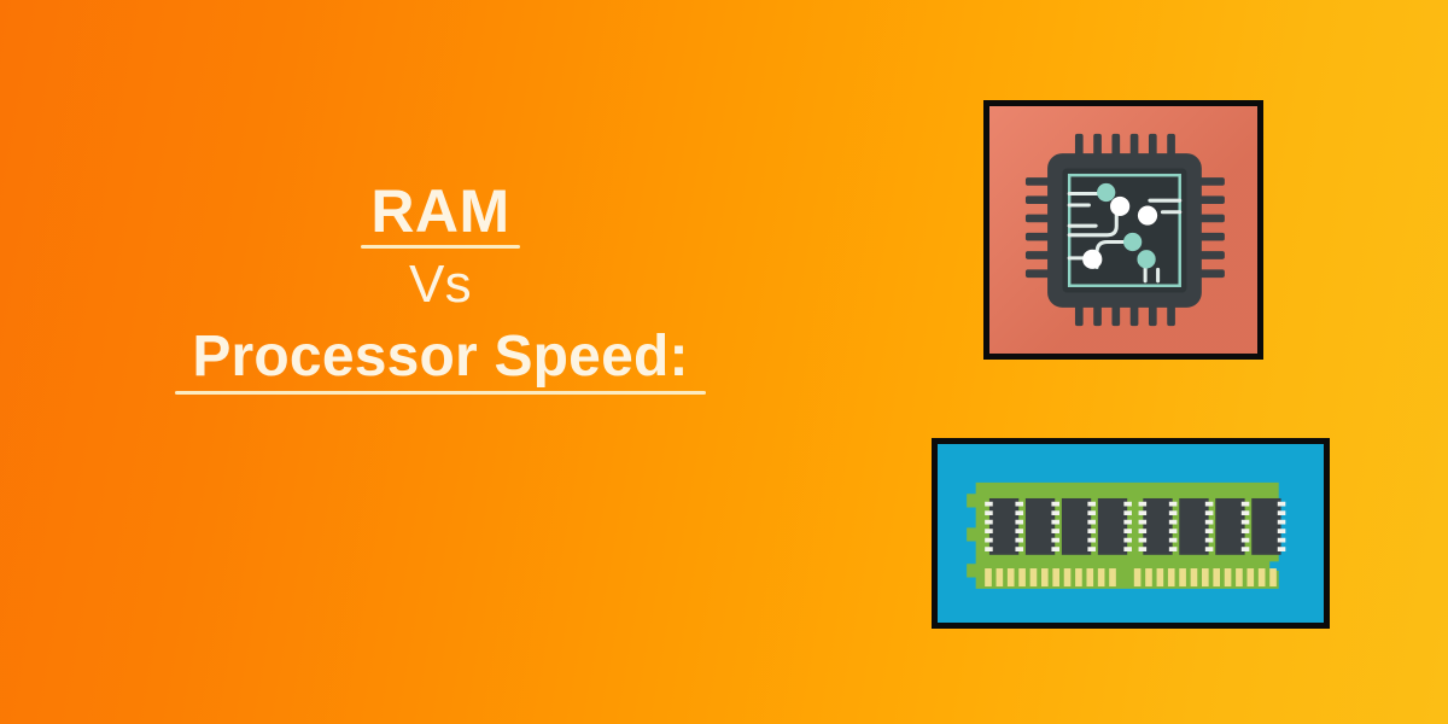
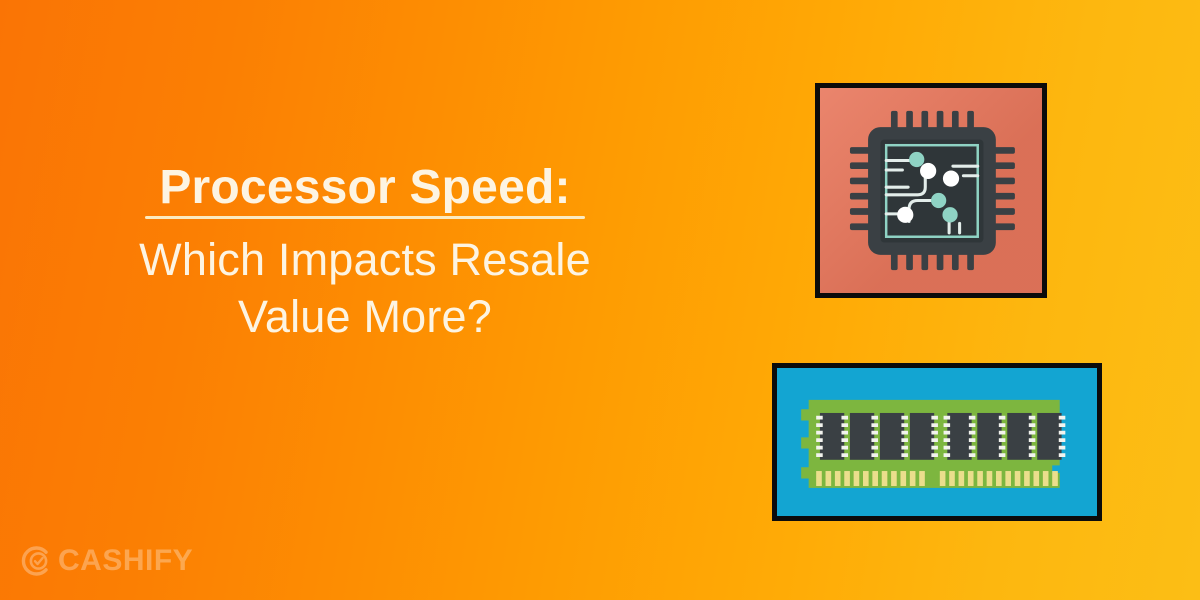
- RAM
- Vs
  Processor Speed:
+ Which Impacts Resale
+ Value More?
+ CASHIFY
